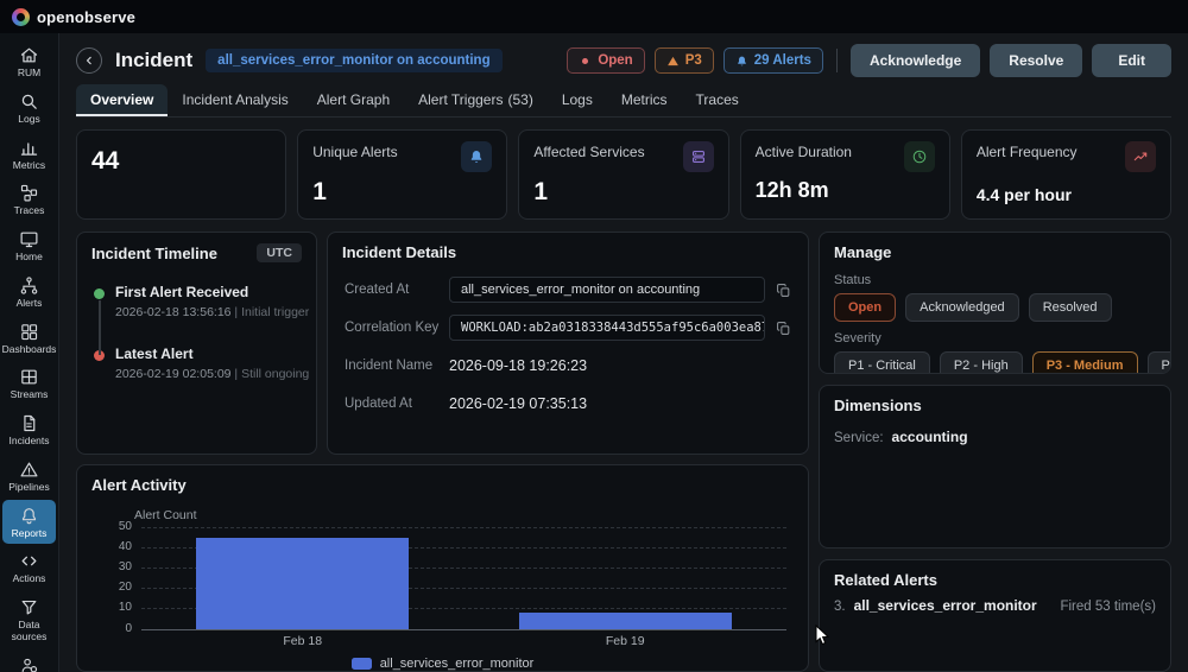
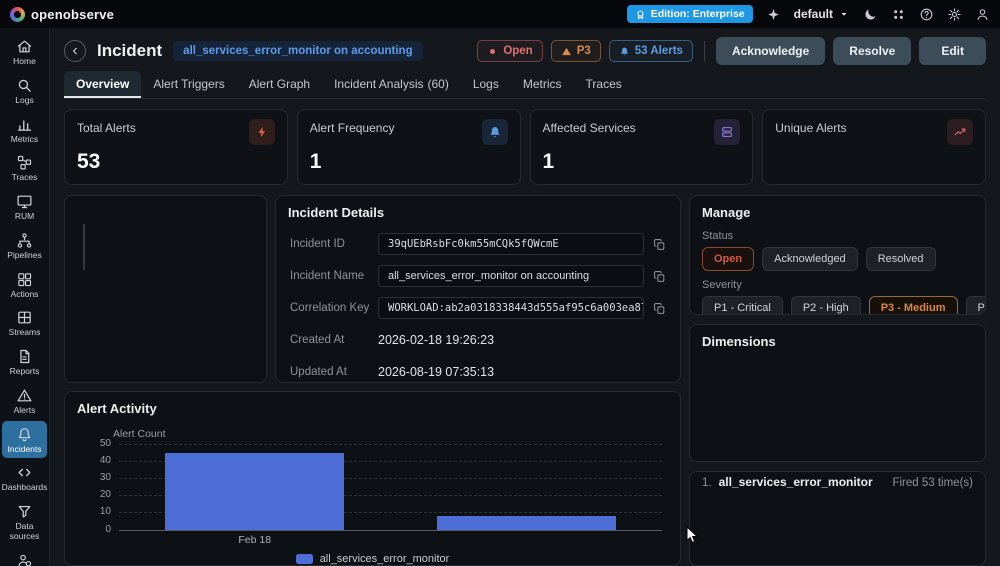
  openobserve
+ Edition: Enterprise
+ default
- RUM
+ Home
  Logs
  Metrics
  Traces
- Home
+ RUM
- Alerts
+ Pipelines
- Dashboards
+ Actions
  Streams
- Incidents
+ Reports
- Pipelines
+ Alerts
- Reports
+ Incidents
- Actions
+ Dashboards
  Data sources
  Incident
  all_services_error_monitor on accounting
  Open
  P3
- 29 Alerts
+ 53 Alerts
  Acknowledge
  Resolve
  Edit
  Overview
- Incident Analysis
+ Alert Triggers
  Alert Graph
- Alert Triggers
+ Incident Analysis
- (53)
+ (60)
  Logs
  Metrics
  Traces
+ Total Alerts
- 44
+ 53
- Unique Alerts
+ Alert Frequency
  1
  Affected Services
  1
- Active Duration
- 12h 8m
- Alert Frequency
+ Unique Alerts
- 4.4 per hour
- Incident Timeline
- UTC
- First Alert Received
- 2026-02-18 13:56:16 | Initial trigger
- Latest Alert
- 2026-02-19 02:05:09 | Still ongoing
  Incident Details
+ Incident ID
+ 39qUEbRsbFc0km55mCQk5fQWcmE
- Created At
+ Incident Name
  all_services_error_monitor on accounting
  Correlation Key
- Incident Name
+ Created At
- 2026-09-18 19:26:23
+ 2026-02-18 19:26:23
  Updated At
- 2026-02-19 07:35:13
+ 2026-08-19 07:35:13
  Alert Activity
  Alert Count
  0
  10
  20
  30
  40
  50
  Feb 18
- Feb 19
  all_services_error_monitor
  Manage
  Status
  Open
  Acknowledged
  Resolved
  Severity
  P1 - Critical
  P2 - High
  P3 - Medium
  Dimensions
- Service: accounting
- Related Alerts
- 3.
+ 1.
  all_services_error_monitor
  Fired 53 time(s)
